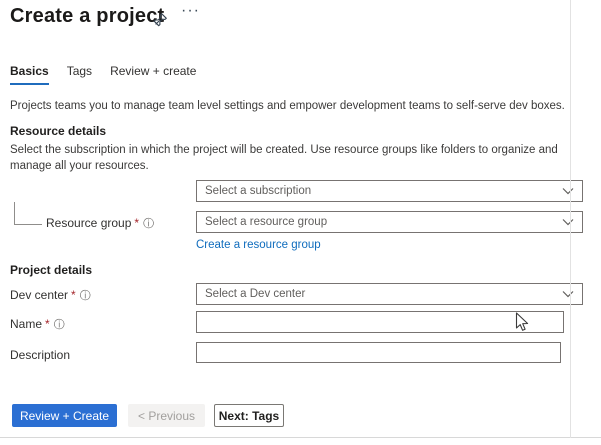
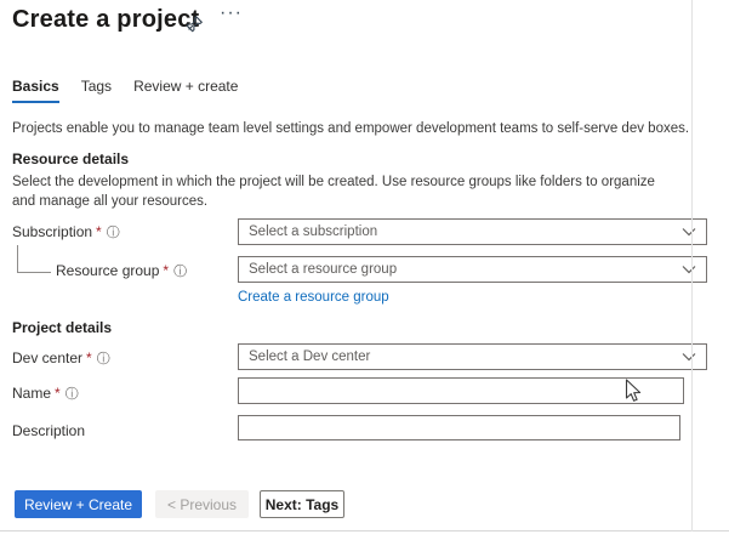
  Create a projec
  ···
  Basics
  Tags
  Review + create
- Projects teams you to manage team level settings and empower development teams to self-serve dev boxes.
+ Projects enable you to manage team level settings and empower development teams to self-serve dev boxes.
  Resource details
- Select the subscription in which the project will be created. Use resource groups like folders to organize and manage all your resources.
+ Select the development in which the project will be created. Use resource groups like folders to organize and manage all your resources.
+ Subscription * ⓘ
  Select a subscription
  Resource group * ⓘ
  Select a resource group
  Create a resource group
  Project details
  Dev center * ⓘ
  Select a Dev center
  Name * ⓘ
  Description
  Review + Create
  < Previous
  Next: Tags
